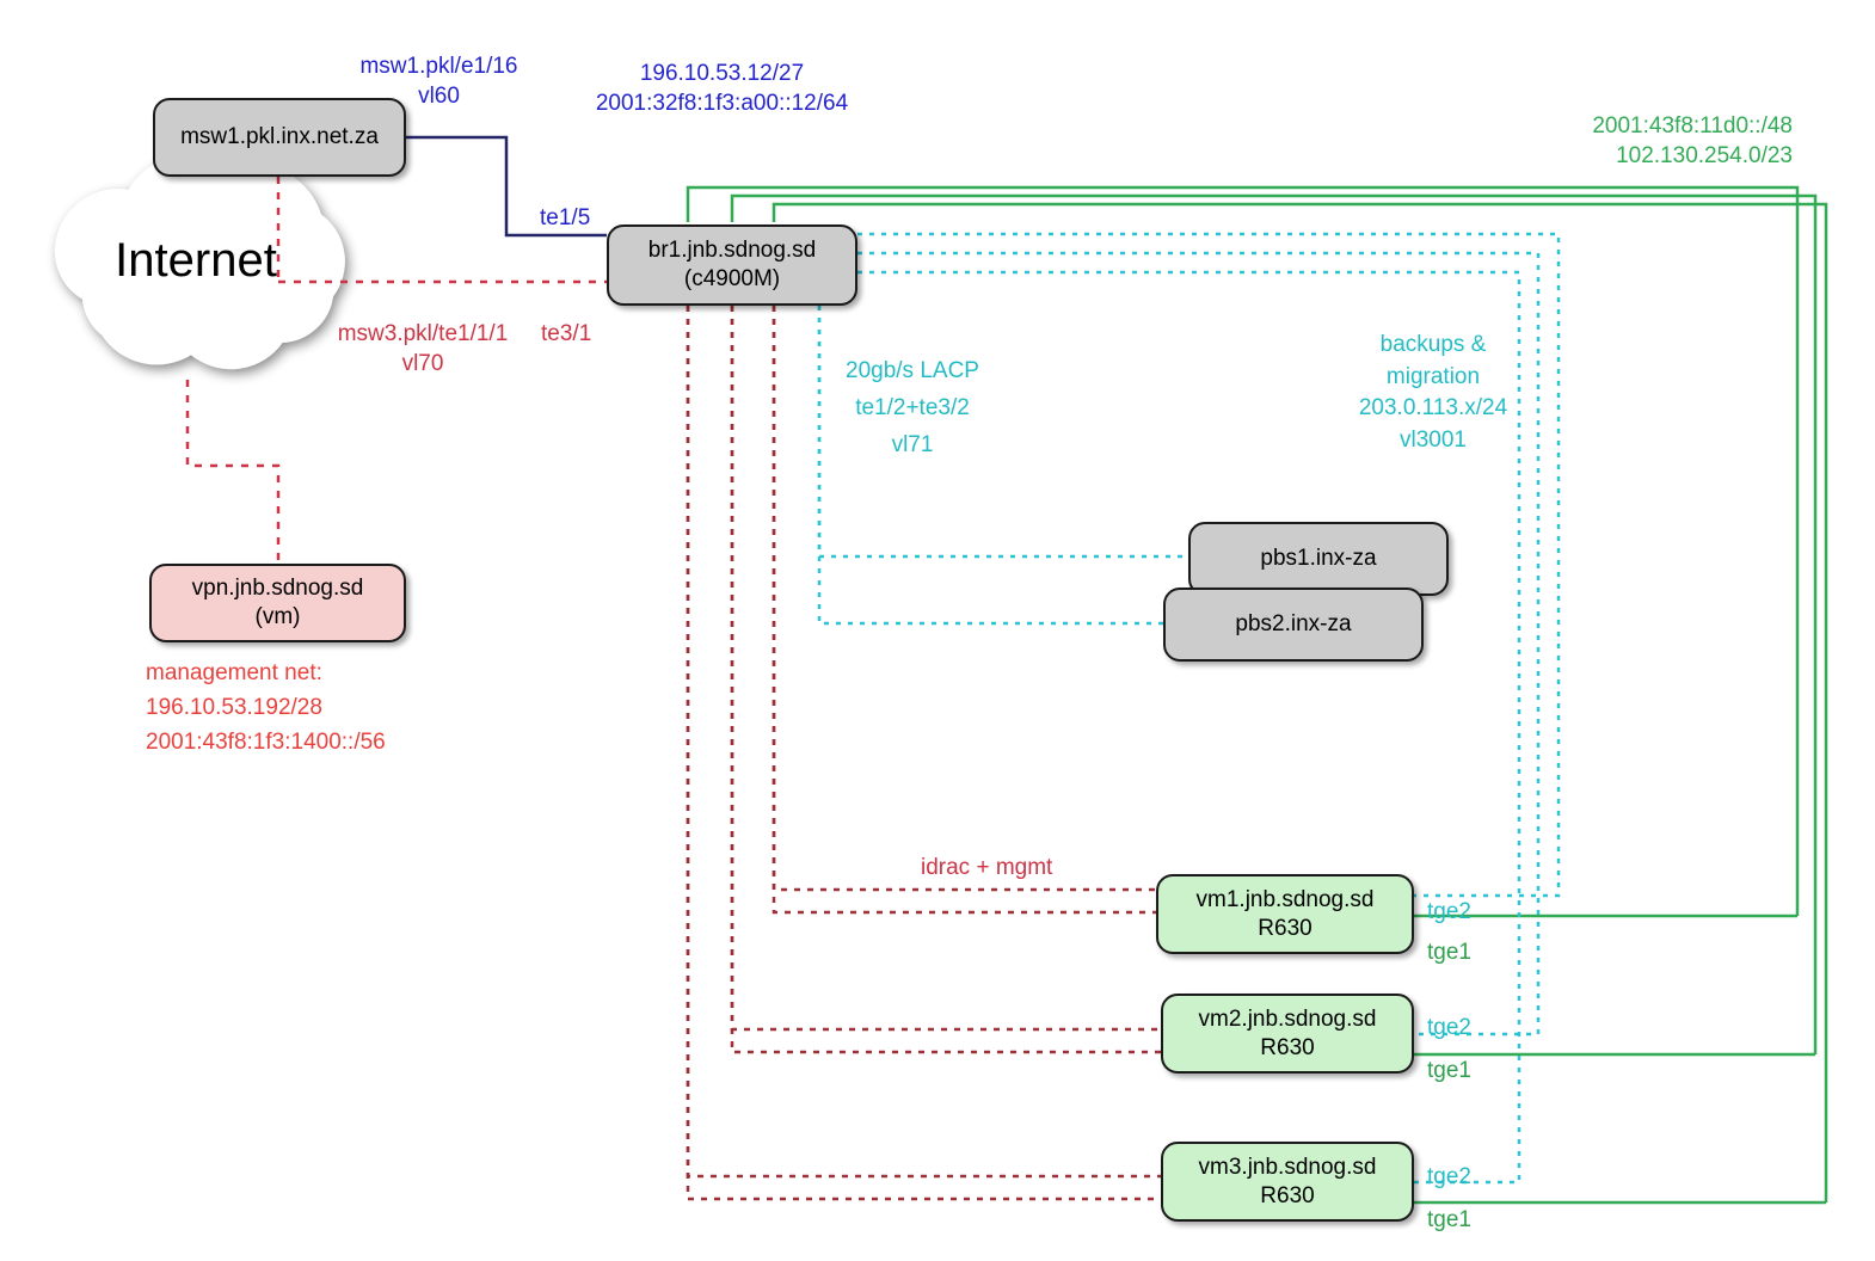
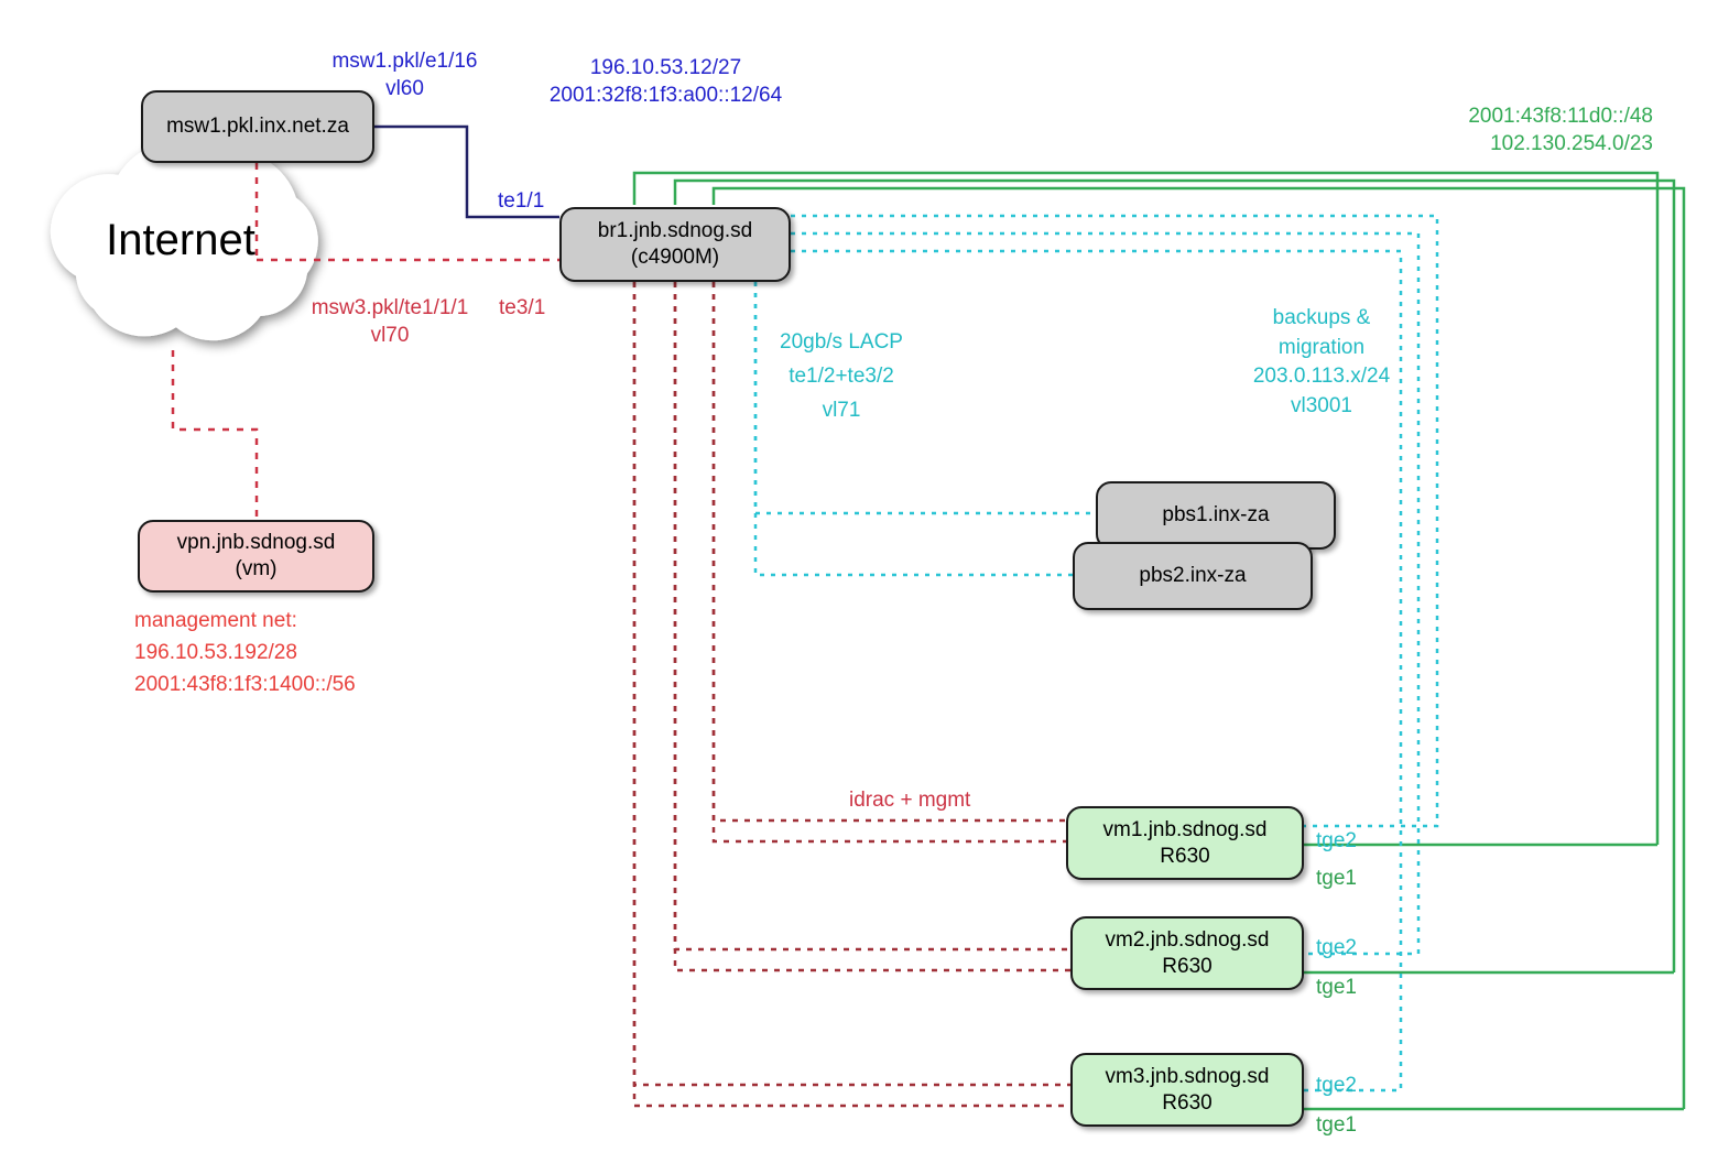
  msw1.pkl.inx.net.za
  Internet
  br1.jnb.sdnog.sd
  (c4900M)
  vpn.jnb.sdnog.sd
  (vm)
  pbs1.inx-za
  pbs2.inx-za
  vm1.jnb.sdnog.sd
  R630
  vm2.jnb.sdnog.sd
  R630
  vm3.jnb.sdnog.sd
  R630
  msw1.pkl/e1/16
  vl60
  196.10.53.12/27
  2001:32f8:1f3:a00::12/64
- te1/5
+ te1/1
  msw3.pkl/te1/1/1
  vl70
  te3/1
  2001:43f8:11d0::/48
  102.130.254.0/23
  20gb/s LACP
  te1/2+te3/2
  vl71
  backups &
  migration
  203.0.113.x/24
  vl3001
  management net:
  196.10.53.192/28
  2001:43f8:1f3:1400::/56
  idrac + mgmt
  tge2
  tge1
  tge2
  tge1
  tge2
  tge1
